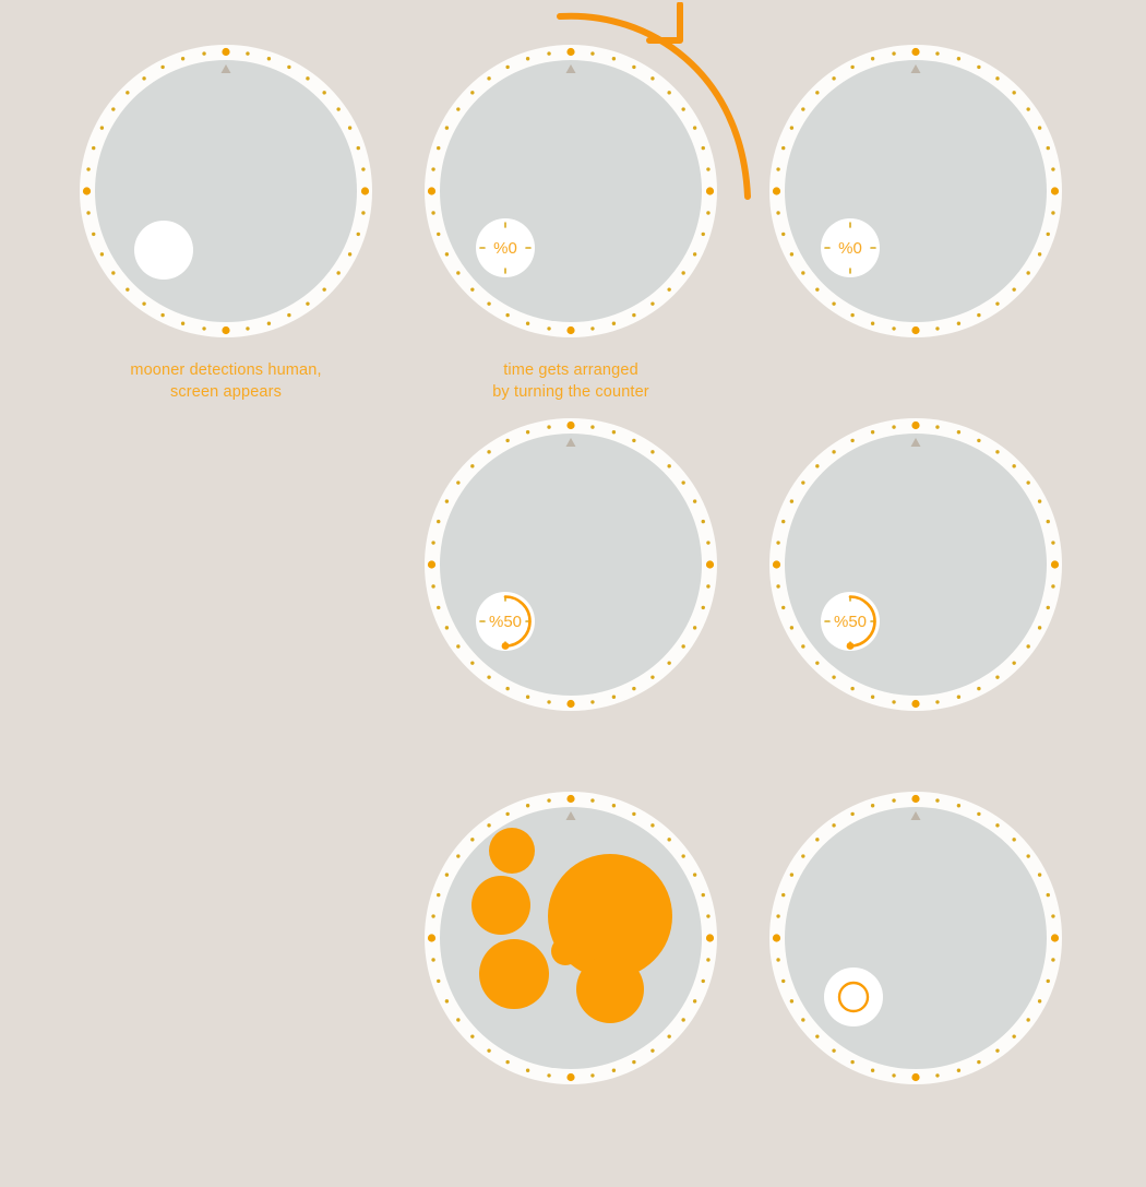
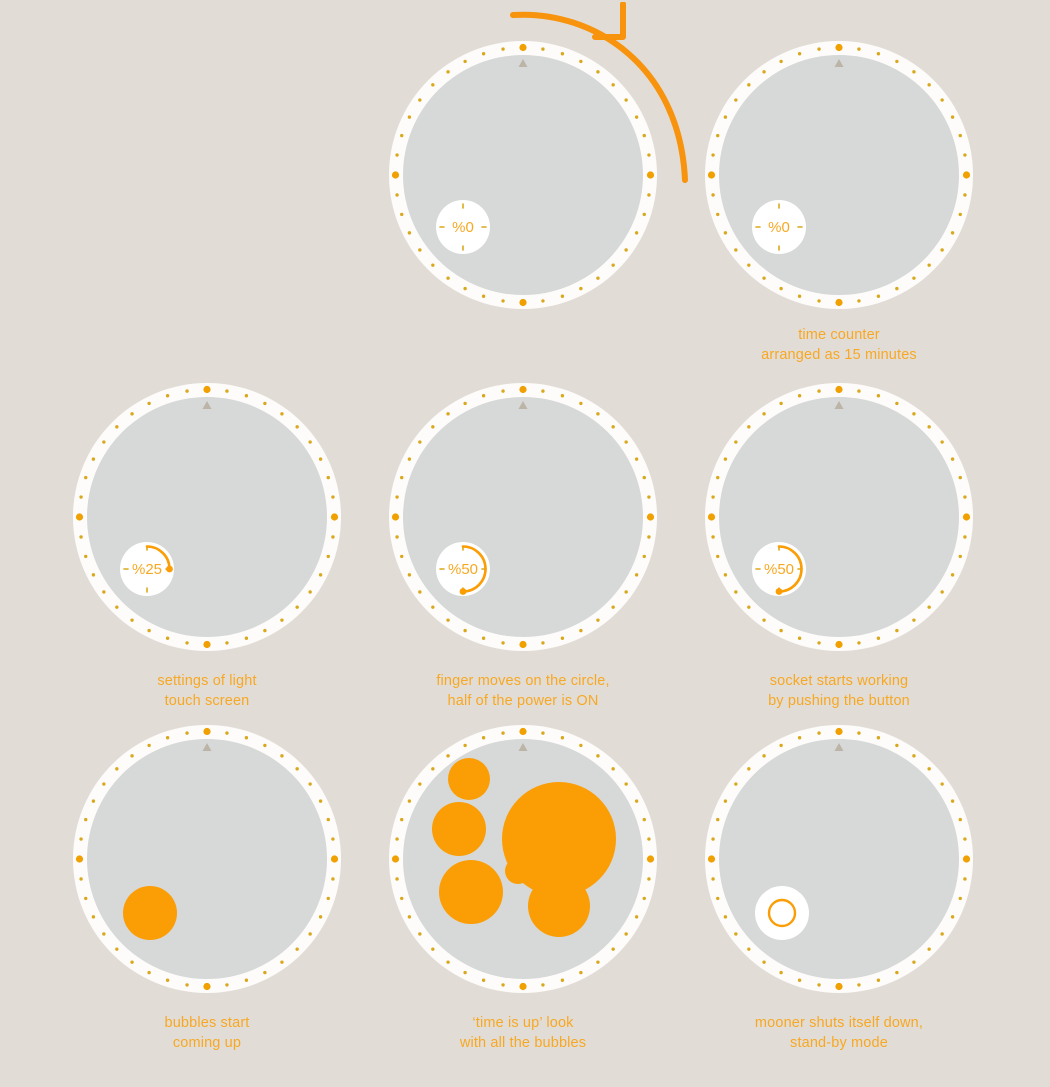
- mooner detections human,
- screen appears
  %0
- time gets arranged
- by turning the counter
  %0
+ time counter
+ arranged as 15 minutes
+ %25
+ settings of light
+ touch screen
  %50
+ finger moves on the circle,
+ half of the power is ON
  %50
+ socket starts working
+ by pushing the button
+ bubbles start
+ coming up
+ ‘time is up’ look
+ with all the bubbles
+ mooner shuts itself down,
+ stand-by mode
